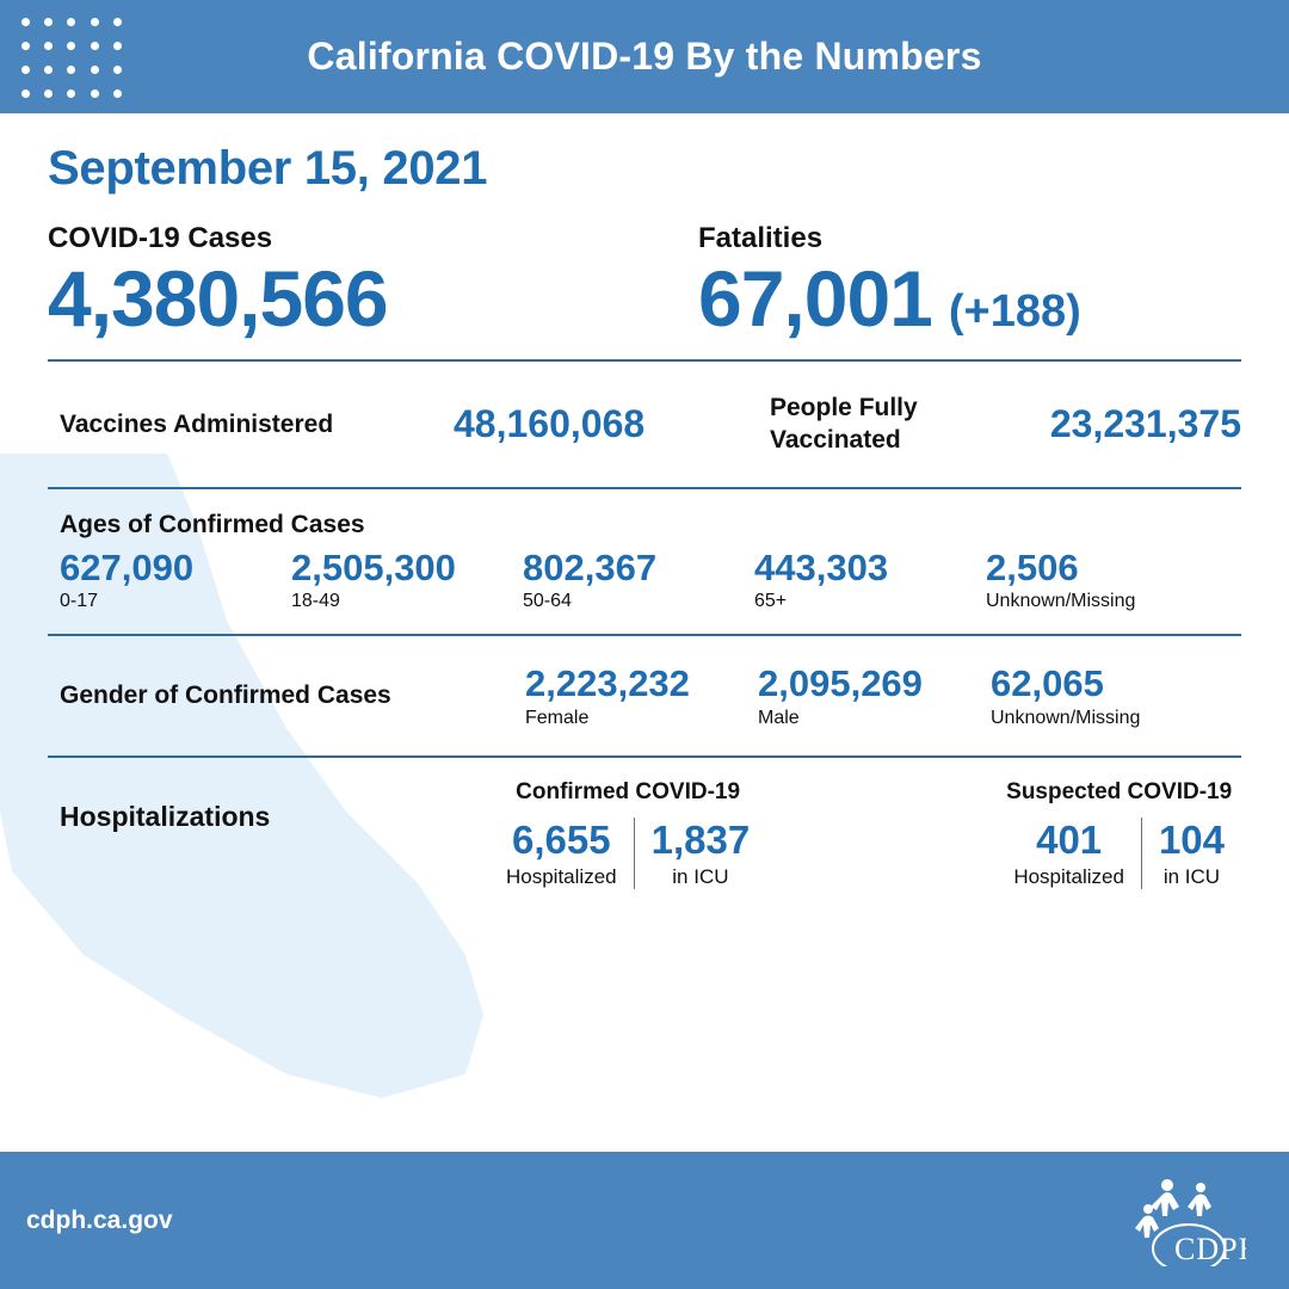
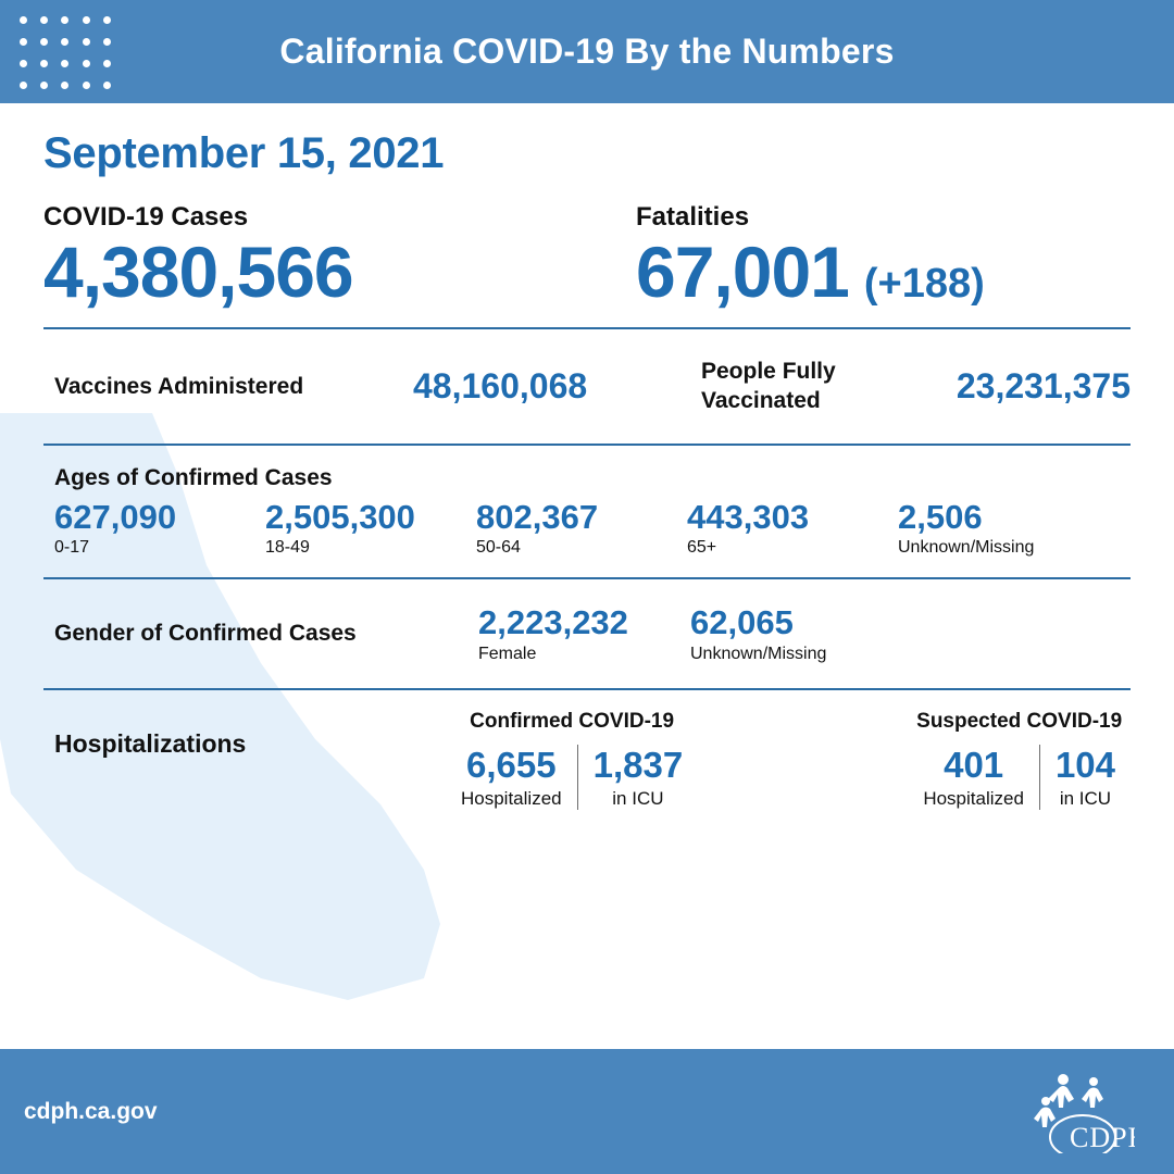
  California COVID-19 By the Numbers
  September 15, 2021
  COVID-19 Cases
  4,380,566
  Fatalities
  67,001
  (+188)
  Vaccines Administered
  48,160,068
  People Fully Vaccinated
  23,231,375
  Ages of Confirmed Cases
  627,090
  0-17
  2,505,300
  18-49
  802,367
  50-64
  443,303
  65+
  2,506
  Unknown/Missing
  Gender of Confirmed Cases
  2,223,232
  Female
- 2,095,269
- Male
  62,065
  Unknown/Missing
  Hospitalizations
  Confirmed COVID-19
  6,655
  Hospitalized
  1,837
  in ICU
  Suspected COVID-19
  401
  Hospitalized
  104
  in ICU
  cdph.ca.gov
  CDP
